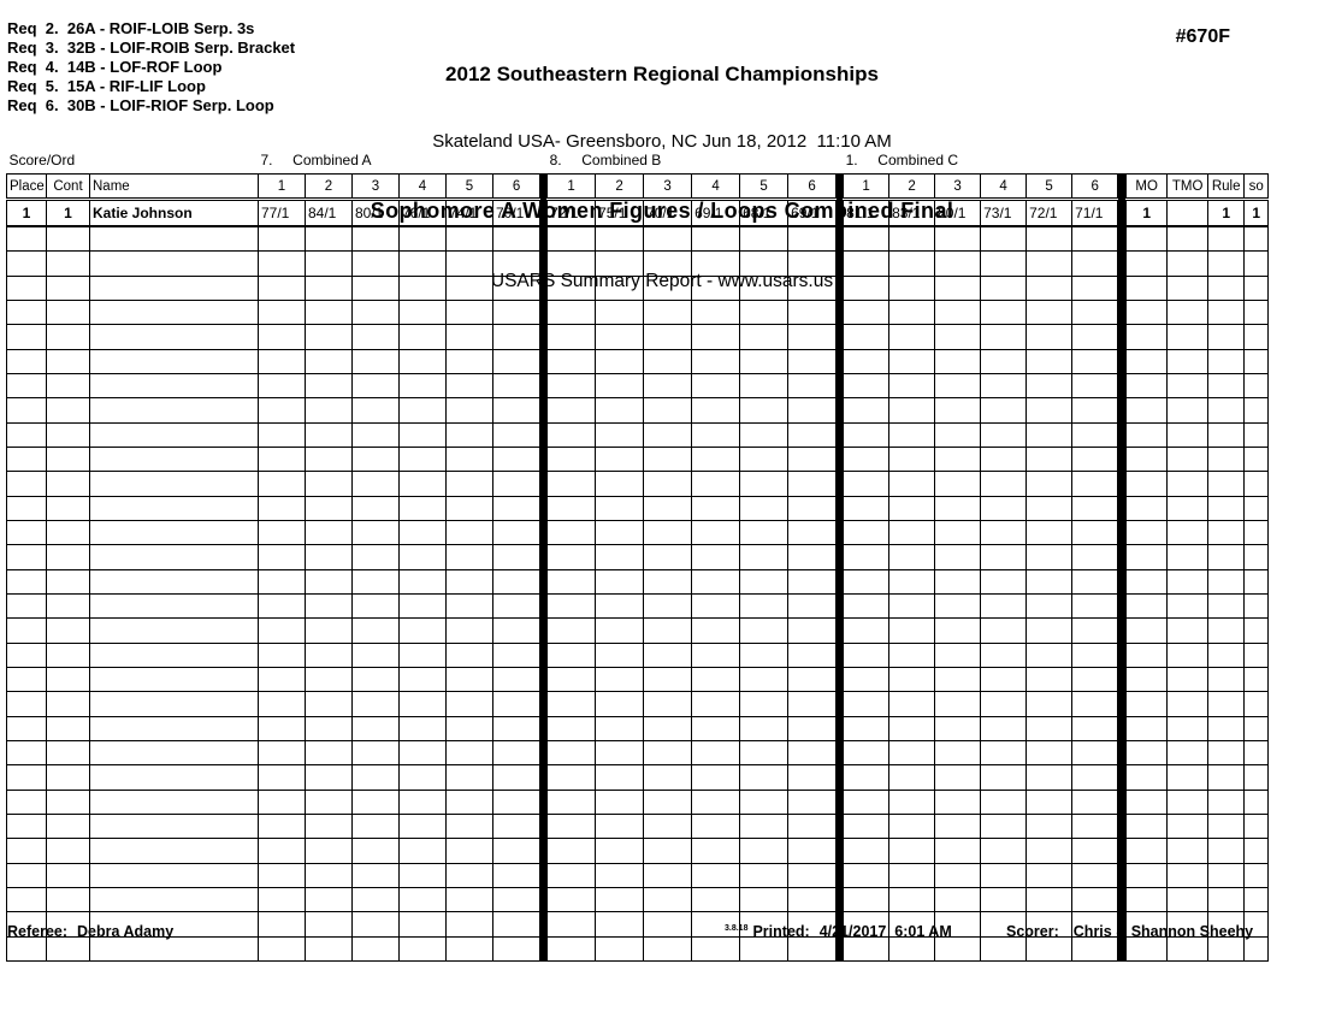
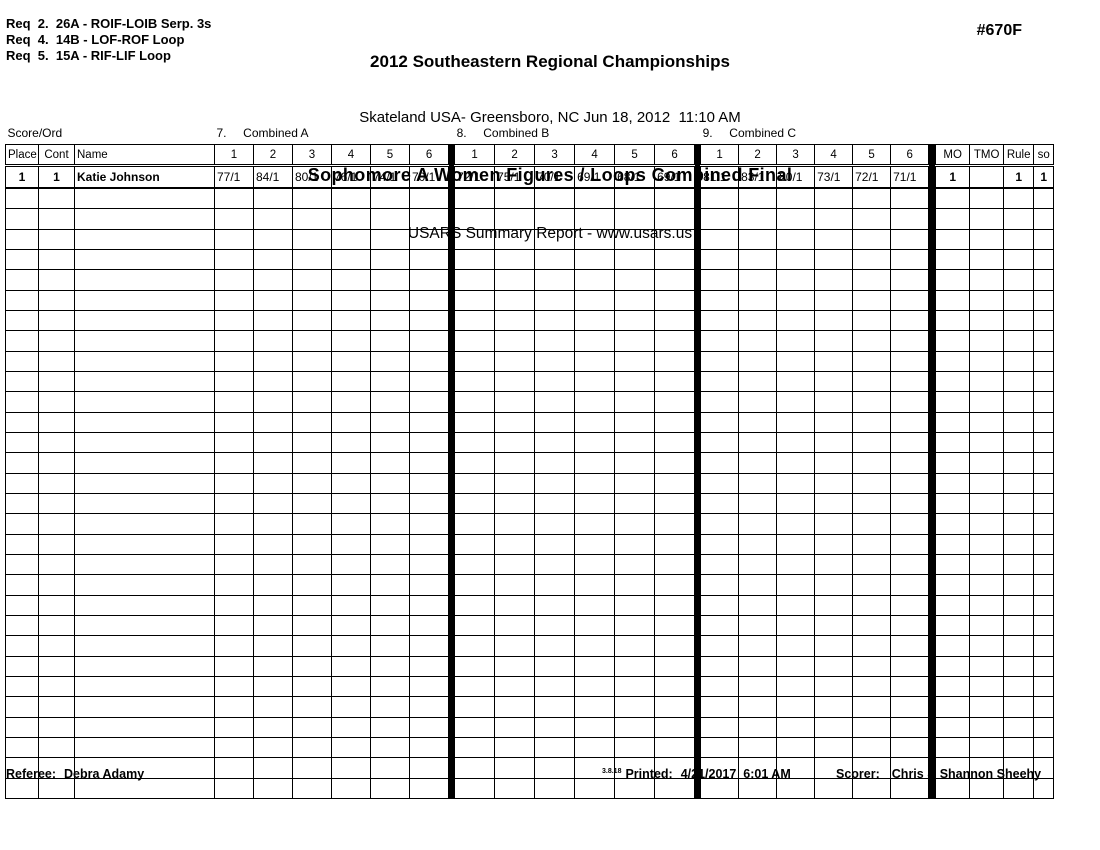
  Req 2. 26A - ROIF-LOIB Serp. 3s
- Req 3. 32B - LOIF-ROIB Serp. Bracket
  Req 4. 14B - LOF-ROF Loop
  Req 5. 15A - RIF-LIF Loop
- Req 6. 30B - LOIF-RIOF Serp. Loop
  2012 Southeastern Regional Championships
  Skateland USA- Greensboro, NC Jun 18, 2012 11:10 AM
  Sophomore A Women Figures / Loops Comined Final
  USARS Summary Report - www.usars.us
  #670F
- Score/Ord	7. Combined A		8. Combined B		1. Combined C
+ Score/Ord	7. Combined A		8. Combined B		9. Combined C
  Place	Cont	Name	1	2	3	4	5	6		1	2	3	4	5	6		1	2	3	4	5	6		MO	TMO	Rule	so
  1	1	Katie Johnson	77/1	84/1	80/1	76/1	74/1	70/1		72/1	75/1	70/1	69/1	68/1	69/1		81/1	83/1	80/1	73/1	72/1	71/1		1		1	1
  Referee: Debra Adamy
  Printed: 4/21/2017 6:01 AM
  Scorer: Chris & Shannon Sheehy
